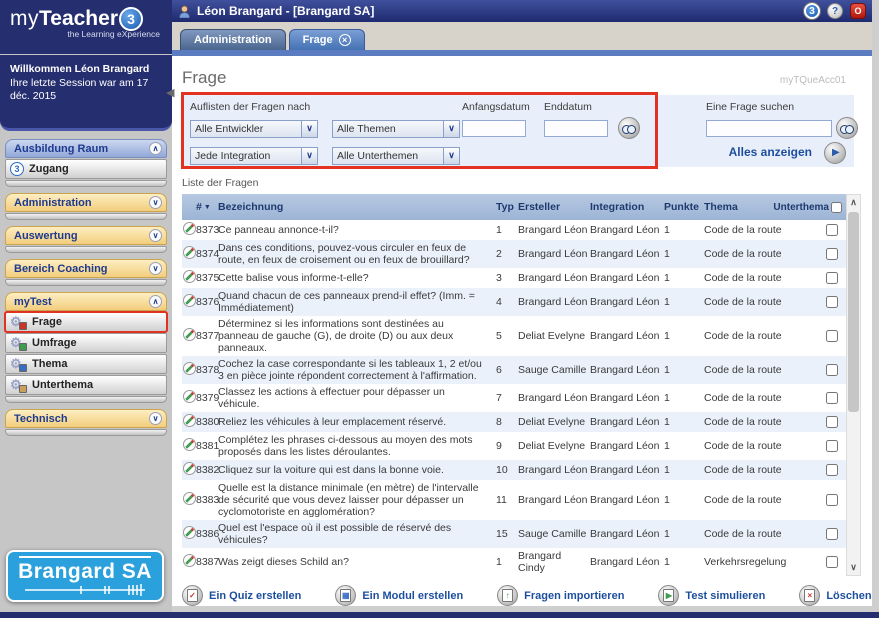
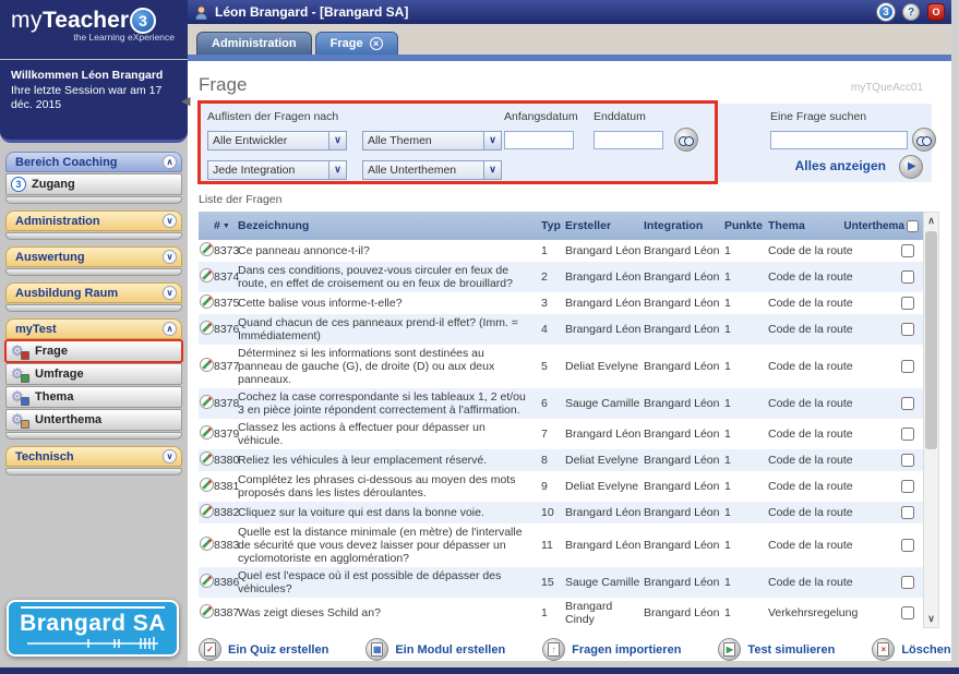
  my
  Teacher
  3
  the Learning eXperience
  Willkommen Léon Brangard
  Ihre letzte Session war am 17 déc. 2015
- Ausbildung Raum
+ Bereich Coaching
  ∧
  3
  Zugang
  Administration
  ∨
  Auswertung
  ∨
- Bereich Coaching
+ Ausbildung Raum
  ∨
  myTest
  ∧
  Frage
  Umfrage
  Thema
  Unterthema
  Technisch
  ∨
  Brangard SA
  ◀
  Léon Brangard - [Brangard SA]
  3
  ?
  O
  Administration
  Frage
  ×
  Frage
  myTQueAcc01
  Auflisten der Fragen nach
  Alle Entwickler
  ∨
  Alle Themen
  ∨
  Jede Integration
  ∨
  Alle Unterthemen
  ∨
  Anfangsdatum
  Enddatum
  Eine Frage suchen
  Alles anzeigen
  Liste der Fragen
  #
  Bezeichnung
  Typ
  Ersteller
  Integration
  Punkte
  Thema
  Unterthema
  8373
  Ce panneau annonce-t-il?
  1
  Brangard Léon
  Brangard Léon
  1
  Code de la route
  8374
- Dans ces conditions, pouvez-vous circuler en feux de route, en feux de croisement ou en feux de brouillard?
+ Dans ces conditions, pouvez-vous circuler en feux de route, en effet de croisement ou en feux de brouillard?
  2
  Brangard Léon
  Brangard Léon
  1
  Code de la route
  8375
  Cette balise vous informe-t-elle?
  3
  Brangard Léon
  Brangard Léon
  1
  Code de la route
  8376
  Quand chacun de ces panneaux prend-il effet? (Imm. = Immédiatement)
  4
  Brangard Léon
  Brangard Léon
  1
  Code de la route
  8377
  Déterminez si les informations sont destinées au panneau de gauche (G), de droite (D) ou aux deux panneaux.
  5
  Deliat Evelyne
  Brangard Léon
  1
  Code de la route
  8378
  Cochez la case correspondante si les tableaux 1, 2 et/ou 3 en pièce jointe répondent correctement à l'affirmation.
  6
  Sauge Camille
  Brangard Léon
  1
  Code de la route
  8379
  Classez les actions à effectuer pour dépasser un véhicule.
  7
  Brangard Léon
  Brangard Léon
  1
  Code de la route
  8380
  Reliez les véhicules à leur emplacement réservé.
  8
  Deliat Evelyne
  Brangard Léon
  1
  Code de la route
  8381
  Complétez les phrases ci-dessous au moyen des mots proposés dans les listes déroulantes.
  9
  Deliat Evelyne
  Brangard Léon
  1
  Code de la route
  8382
  Cliquez sur la voiture qui est dans la bonne voie.
  10
  Brangard Léon
  Brangard Léon
  1
  Code de la route
  8383
  Quelle est la distance minimale (en mètre) de l'intervalle de sécurité que vous devez laisser pour dépasser un cyclomotoriste en agglomération?
  11
  Brangard Léon
  Brangard Léon
  1
  Code de la route
  8386
- Quel est l'espace où il est possible de réservé des véhicules?
+ Quel est l'espace où il est possible de dépasser des véhicules?
  15
  Sauge Camille
  Brangard Léon
  1
  Code de la route
  8387
  Was zeigt dieses Schild an?
  1
  Brangard Cindy
  Brangard Léon
  1
  Verkehrsregelung
  ∧
  ∨
  ✓
  Ein Quiz erstellen
  ▦
  Ein Modul erstellen
  ↑
  Fragen importieren
  ▶
  Test simulieren
  ×
  Löschen
